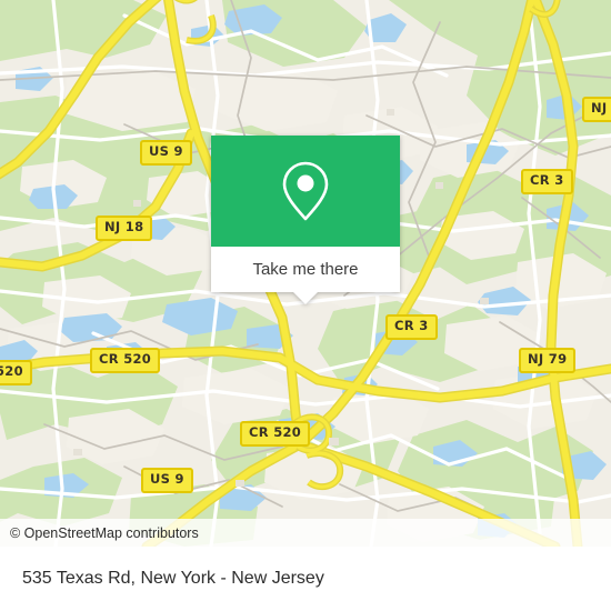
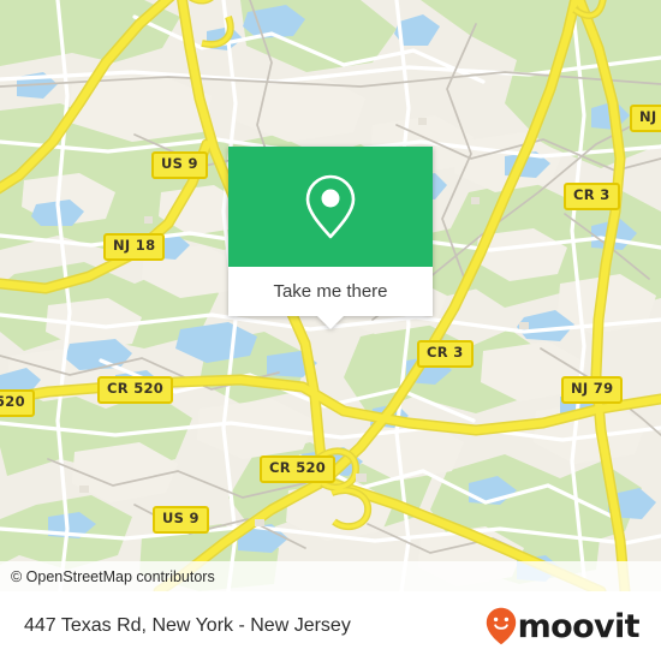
  US 9
  NJ 18
  CR 3
  NJ
  CR 3
  NJ 79
  520
  CR 520
  CR 520
  US 9
  Take me there
  © OpenStreetMap contributors
- 535 Texas Rd, New York - New Jersey
+ 447 Texas Rd, New York - New Jersey
+ moovit
